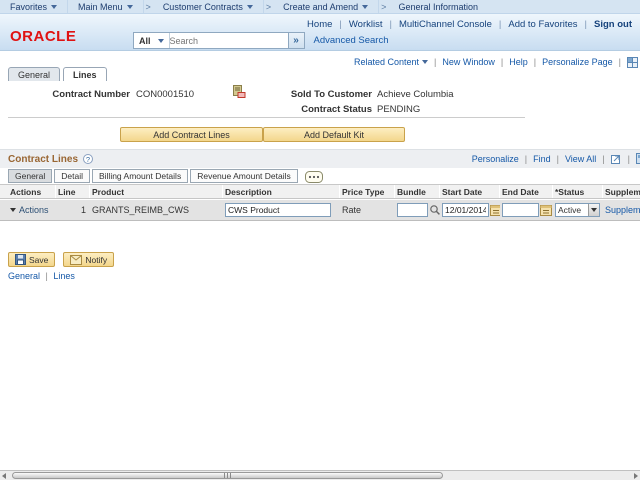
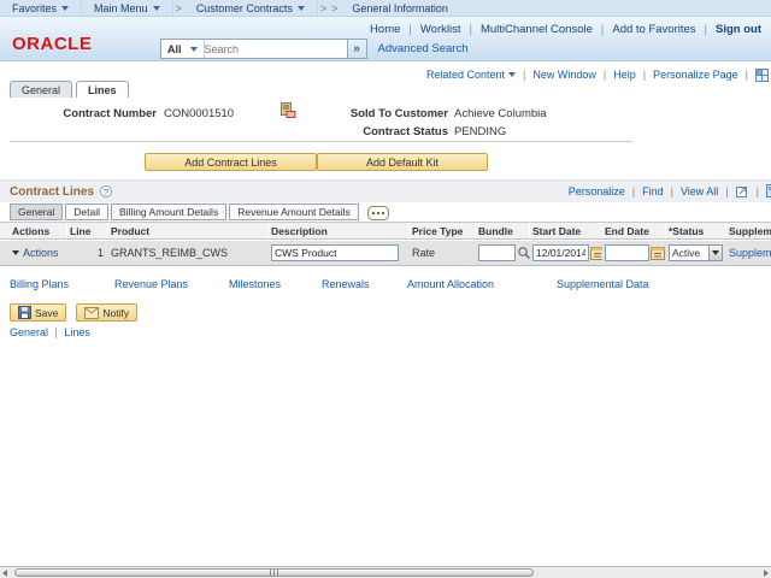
  Favorites
  Main Menu
  >
  Customer Contracts
  >
- Create and Amend
  >
  General Information
  ORACLE
  Home
  |
  Worklist
  |
  MultiChannel Console
  |
  Add to Favorites
  |
  Sign out
  All
  Search
  »
  Advanced Search
  Related Content
  |
  New Window
  |
  Help
  |
  Personalize Page
  |
  General
  Lines
  Contract Number
  CON0001510
  Sold To Customer
  Achieve Columbia
  Contract Status
  PENDING
  Add Contract Lines
  Add Default Kit
  Contract Lines
  ?
  Personalize
  |
  Find
  |
  View All
  |
  |
  General
  Detail
  Billing Amount Details
  Revenue Amount Details
  Actions
  Line
  Product
  Description
  Price Type
  Bundle
  Start Date
  End Date
  *Status
  Supplem
  Actions
  1
  GRANTS_REIMB_CWS
  CWS Product
  Rate
  12/01/2014
  Active
  Supplem
+ Billing Plans
+ Revenue Plans
+ Milestones
+ Renewals
+ Amount Allocation
+ Supplemental Data
  Save
  Notify
  General | Lines
